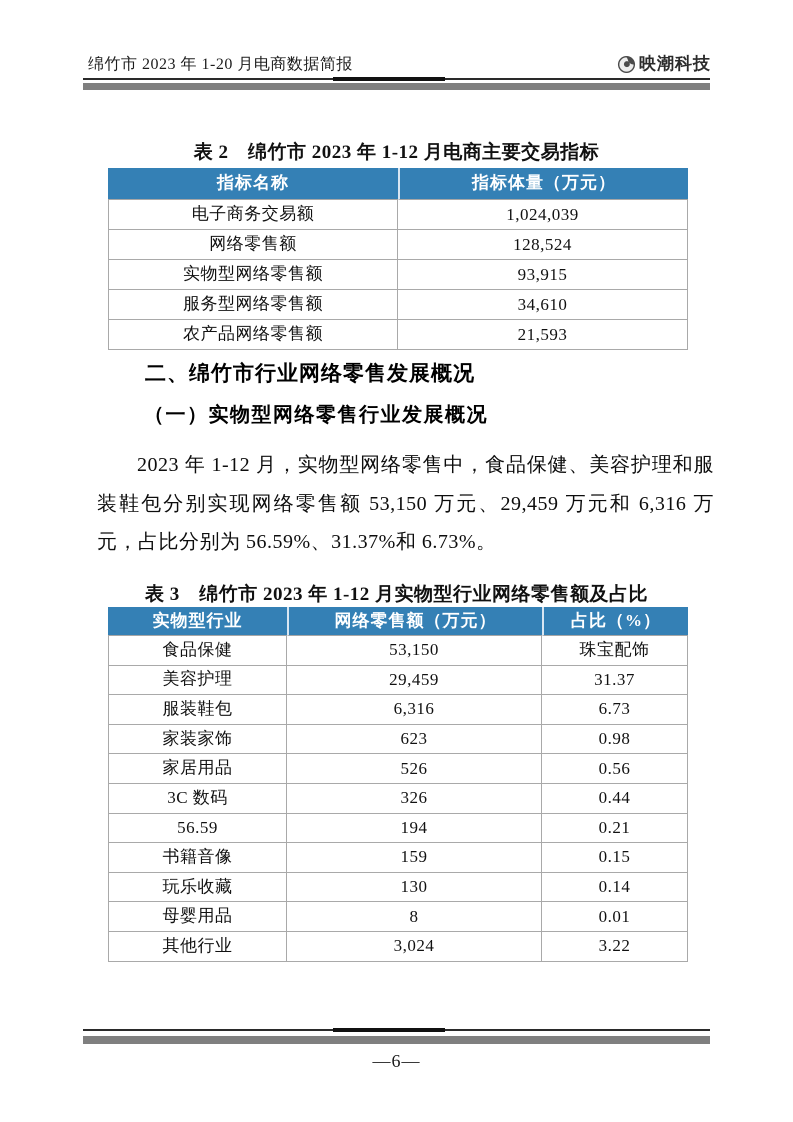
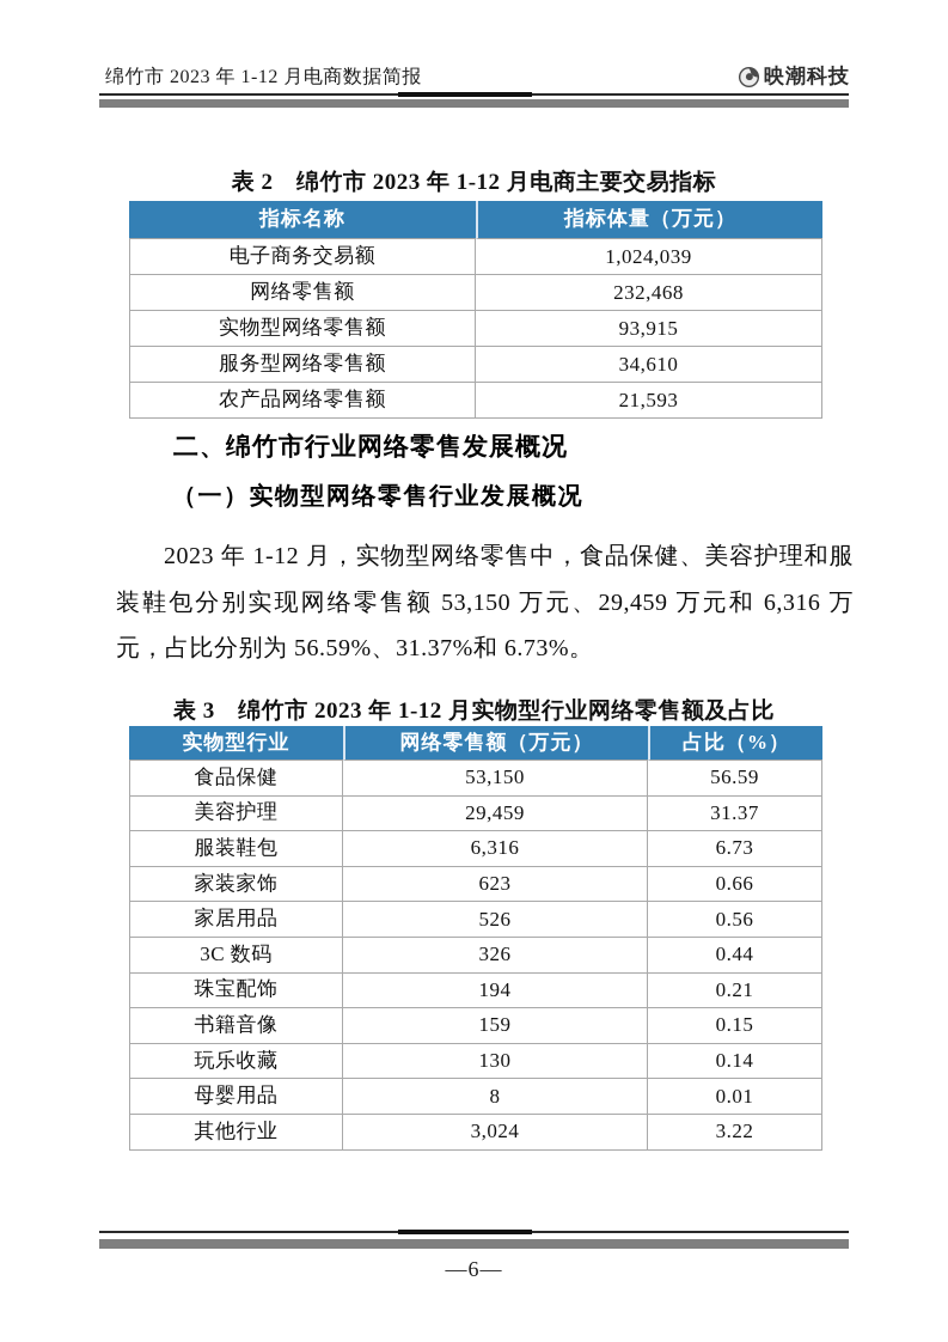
- 绵竹市 2023 年 1-20 月电商数据简报
+ 绵竹市 2023 年 1-12 月电商数据简报
  映潮科技
  表 2 绵竹市 2023 年 1-12 月电商主要交易指标
  指标名称	指标体量（万元）
  电子商务交易额	1,024,039
- 网络零售额	128,524
+ 网络零售额	232,468
  实物型网络零售额	93,915
  服务型网络零售额	34,610
  农产品网络零售额	21,593
  二、绵竹市行业网络零售发展概况
  （一）实物型网络零售行业发展概况
  2023 年 1-12 月，实物型网络零售中，食品保健、美容护理和服装鞋包分别实现网络零售额 53,150 万元、29,459 万元和 6,316 万元，占比分别为 56.59%、31.37%和 6.73%。
  表 3 绵竹市 2023 年 1-12 月实物型行业网络零售额及占比
  实物型行业	网络零售额（万元）	占比（%）
- 食品保健	53,150	珠宝配饰
+ 食品保健	53,150	56.59
  美容护理	29,459	31.37
  服装鞋包	6,316	6.73
- 家装家饰	623	0.98
+ 家装家饰	623	0.66
  家居用品	526	0.56
  3C 数码	326	0.44
- 56.59	194	0.21
+ 珠宝配饰	194	0.21
  书籍音像	159	0.15
  玩乐收藏	130	0.14
  母婴用品	8	0.01
  其他行业	3,024	3.22
  —6—
